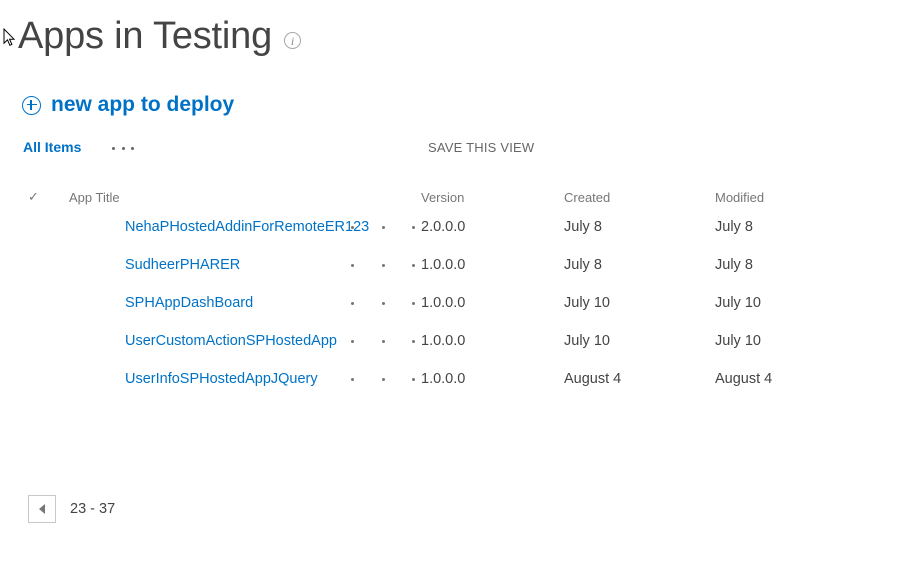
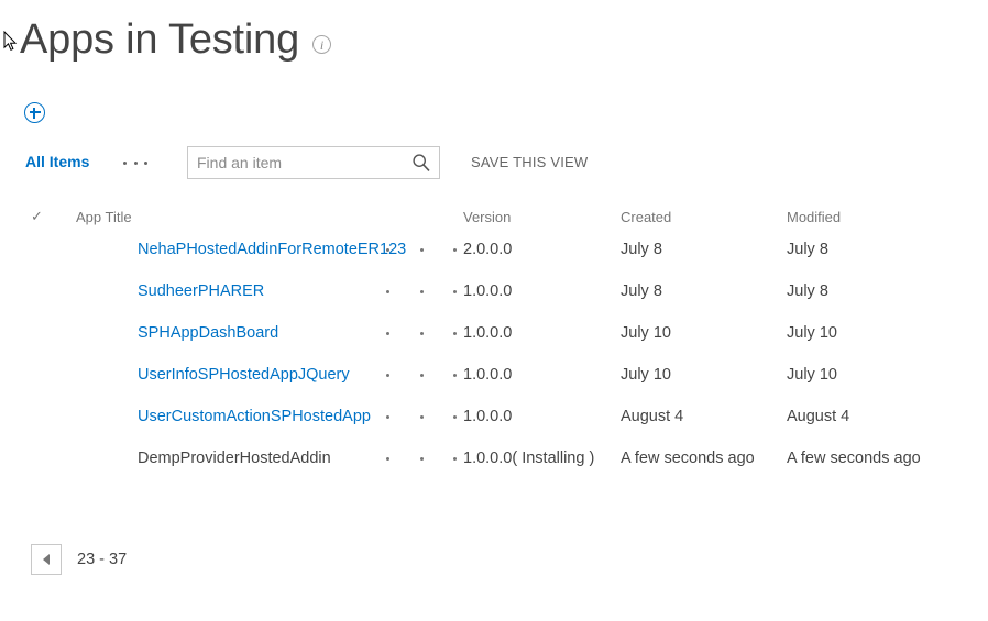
  Apps in Testing
  i
- new app to deploy
  All Items
+ Find an item
  SAVE THIS VIEW
  ✓	App Title		Version	Created	Modified
  	NehaPHostedAddinForRemoteER123		2.0.0.0	July 8	July 8
  	SudheerPHARER		1.0.0.0	July 8	July 8
  	SPHAppDashBoard		1.0.0.0	July 10	July 10
- 	UserCustomActionSPHostedApp		1.0.0.0	July 10	July 10
+ 	UserInfoSPHostedAppJQuery		1.0.0.0	July 10	July 10
- 	UserInfoSPHostedAppJQuery		1.0.0.0	August 4	August 4
+ 	UserCustomActionSPHostedApp		1.0.0.0	August 4	August 4
+ 	DempProviderHostedAddin		1.0.0.0( Installing )	A few seconds ago	A few seconds ago
  23 - 37
